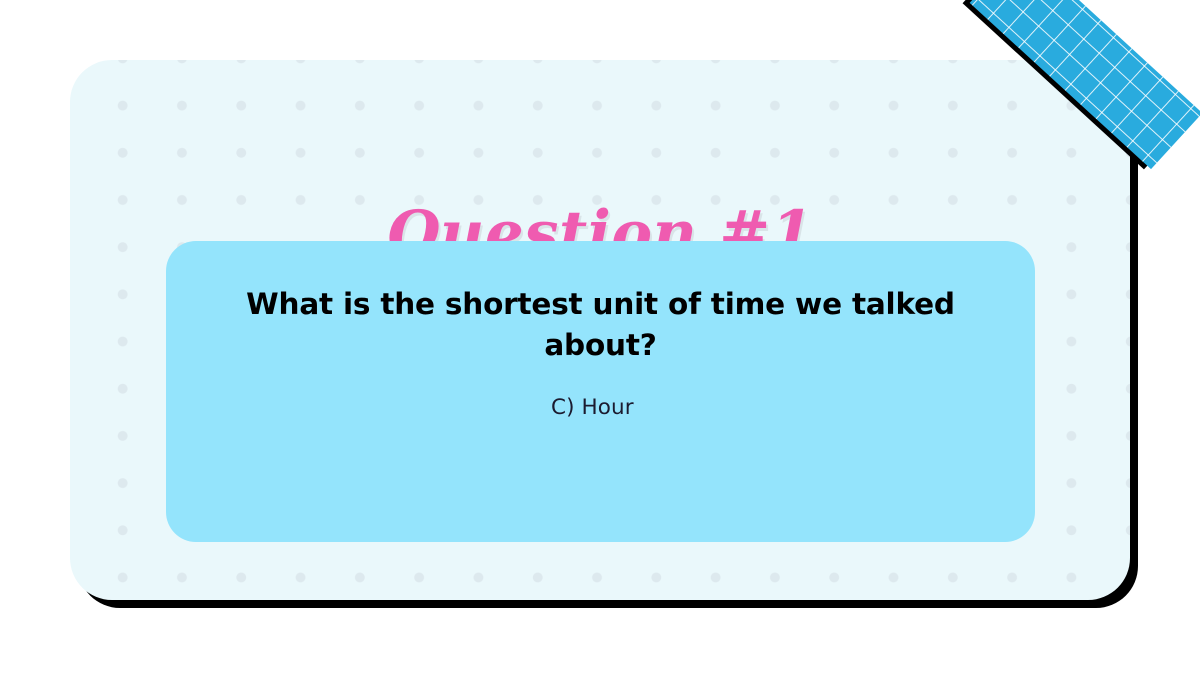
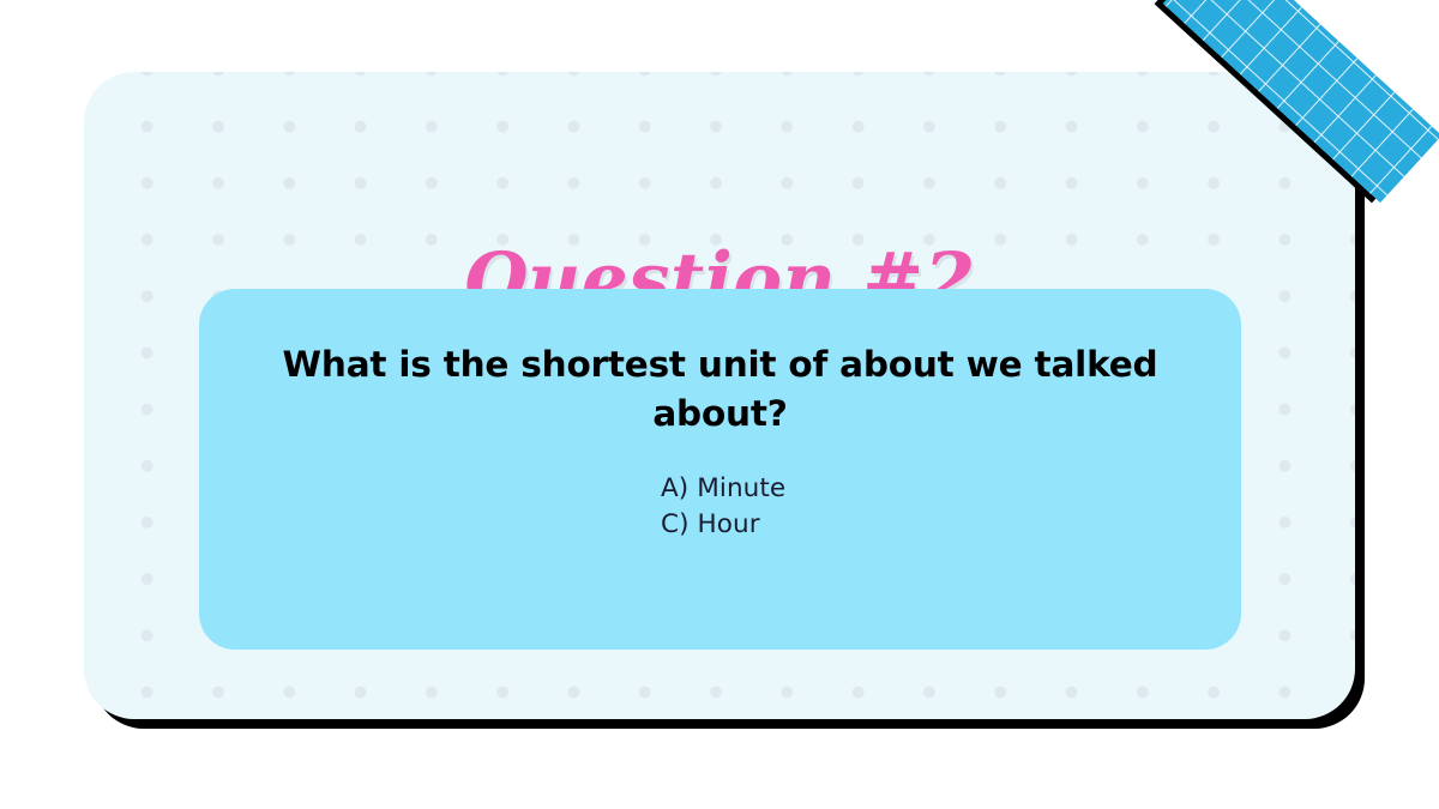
- Question #1
+ Question #2
- What is the shortest unit of time we talked about?
+ What is the shortest unit of about we talked about?
+ A) Minute
  C) Hour
